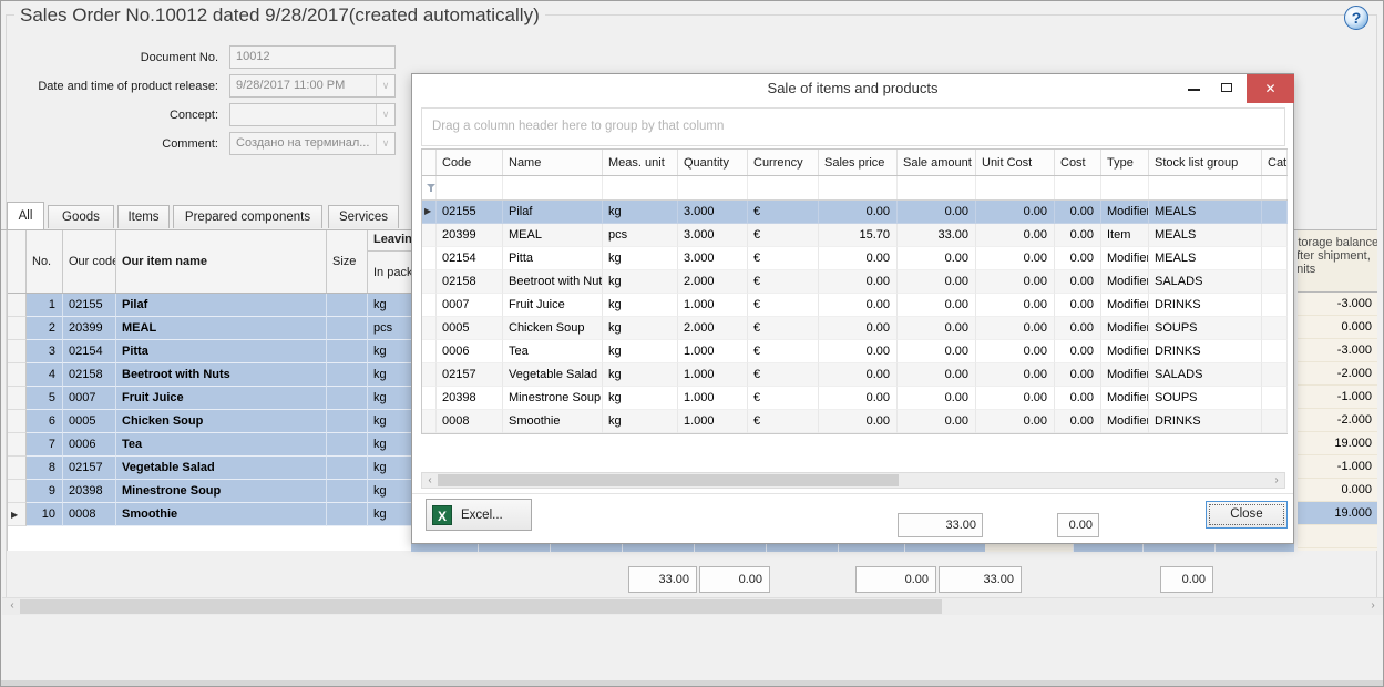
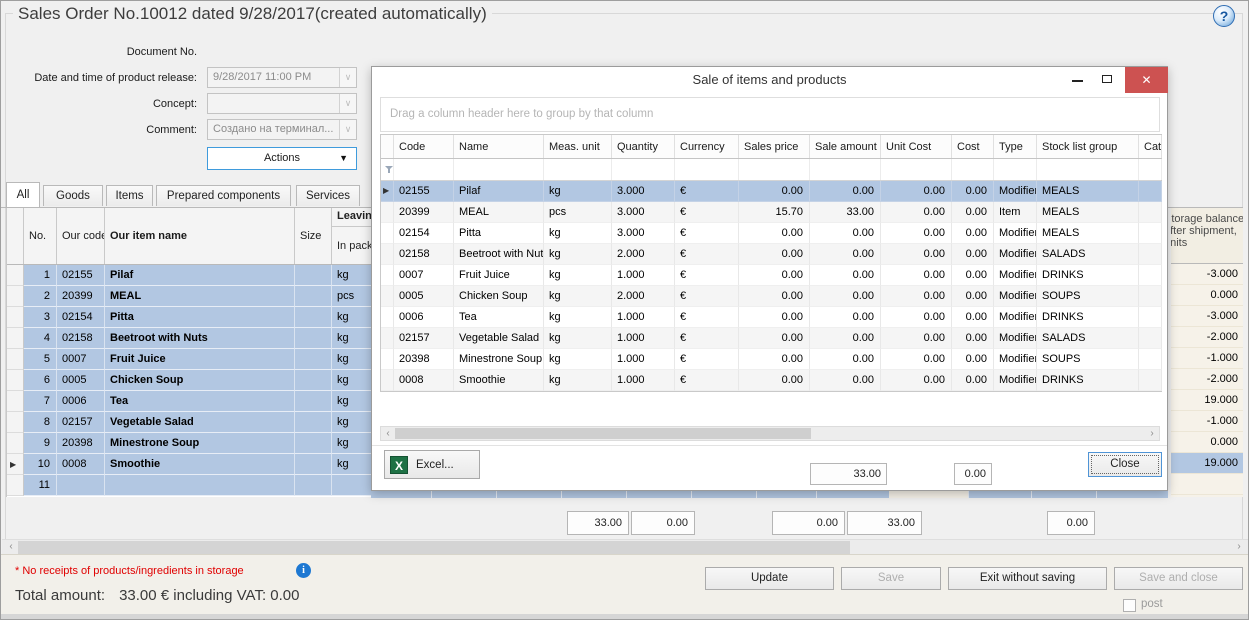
  Sales Order No.10012 dated 9/28/2017(created automatically)
  ?
  Document No.
- 10012
  Date and time of product release:
  9/28/2017 11:00 PM
  ∨
  Concept:
  ∨
  Comment:
  Создано на терминал...
  ∨
+ Actions
+ ▼
  All
  Goods
  Items
  Prepared components
  Services
  No.
  Our code
  Our item name
  Size
  Leavin
  1
  02155
  Pilaf
  kg
  2
  20399
  MEAL
  pcs
  3
  02154
  Pitta
  kg
  4
  02158
  Beetroot with Nuts
  kg
  5
  0007
  Fruit Juice
  kg
  6
  0005
  Chicken Soup
  kg
  7
  0006
  Tea
  kg
  8
  02157
  Vegetable Salad
  kg
  9
  20398
  Minestrone Soup
  kg
  ▶
  10
  0008
  Smoothie
  kg
+ 11
  torage balance fter shipment, nits
  -3.000
  0.000
  -3.000
  -2.000
  -1.000
  -2.000
  19.000
  -1.000
  0.000
  19.000
  33.00
  0.00
  0.00
  33.00
  0.00
  ‹
  ›
+ * No receipts of products/ingredients in storage
+ i
+ Total amount: 33.00 € including VAT: 0.00
+ Update
+ Save
+ Exit without saving
+ Save and close
+ post
  Sale of items and products
  ✕
  Drag a column header here to group by that column
  Code
  Name
  Meas. unit
  Quantity
  Currency
  Sales price
  Sale amount
  Unit Cost
  Cost
  Type
  Stock list group
  ▶
  02155
  Pilaf
  kg
  3.000
  €
  0.00
  0.00
  0.00
  0.00
  Modifie
  MEALS
  20399
  MEAL
  pcs
  3.000
  €
  15.70
  33.00
  0.00
  0.00
  Item
  MEALS
  02154
  Pitta
  kg
  3.000
  €
  0.00
  0.00
  0.00
  0.00
  Modifier
  MEALS
  02158
  Beetroot with Nut
  kg
  2.000
  €
  0.00
  0.00
  0.00
  0.00
  Modifier
  SALADS
  0007
  Fruit Juice
  kg
  1.000
  €
  0.00
  0.00
  0.00
  0.00
  Modifier
  DRINKS
  0005
  Chicken Soup
  kg
  2.000
  €
  0.00
  0.00
  0.00
  0.00
  Modifier
  SOUPS
  0006
  Tea
  kg
  1.000
  €
  0.00
  0.00
  0.00
  0.00
  Modifier
  DRINKS
  02157
  Vegetable Salad
  kg
  1.000
  €
  0.00
  0.00
  0.00
  0.00
  Modifier
  SALADS
  20398
  Minestrone Soup
  kg
  1.000
  €
  0.00
  0.00
  0.00
  0.00
  Modifier
  SOUPS
  0008
  Smoothie
  kg
  1.000
  €
  0.00
  0.00
  0.00
  0.00
  Modifier
  DRINKS
  33.00
  0.00
  ‹
  ›
  X
  Excel...
  Close
